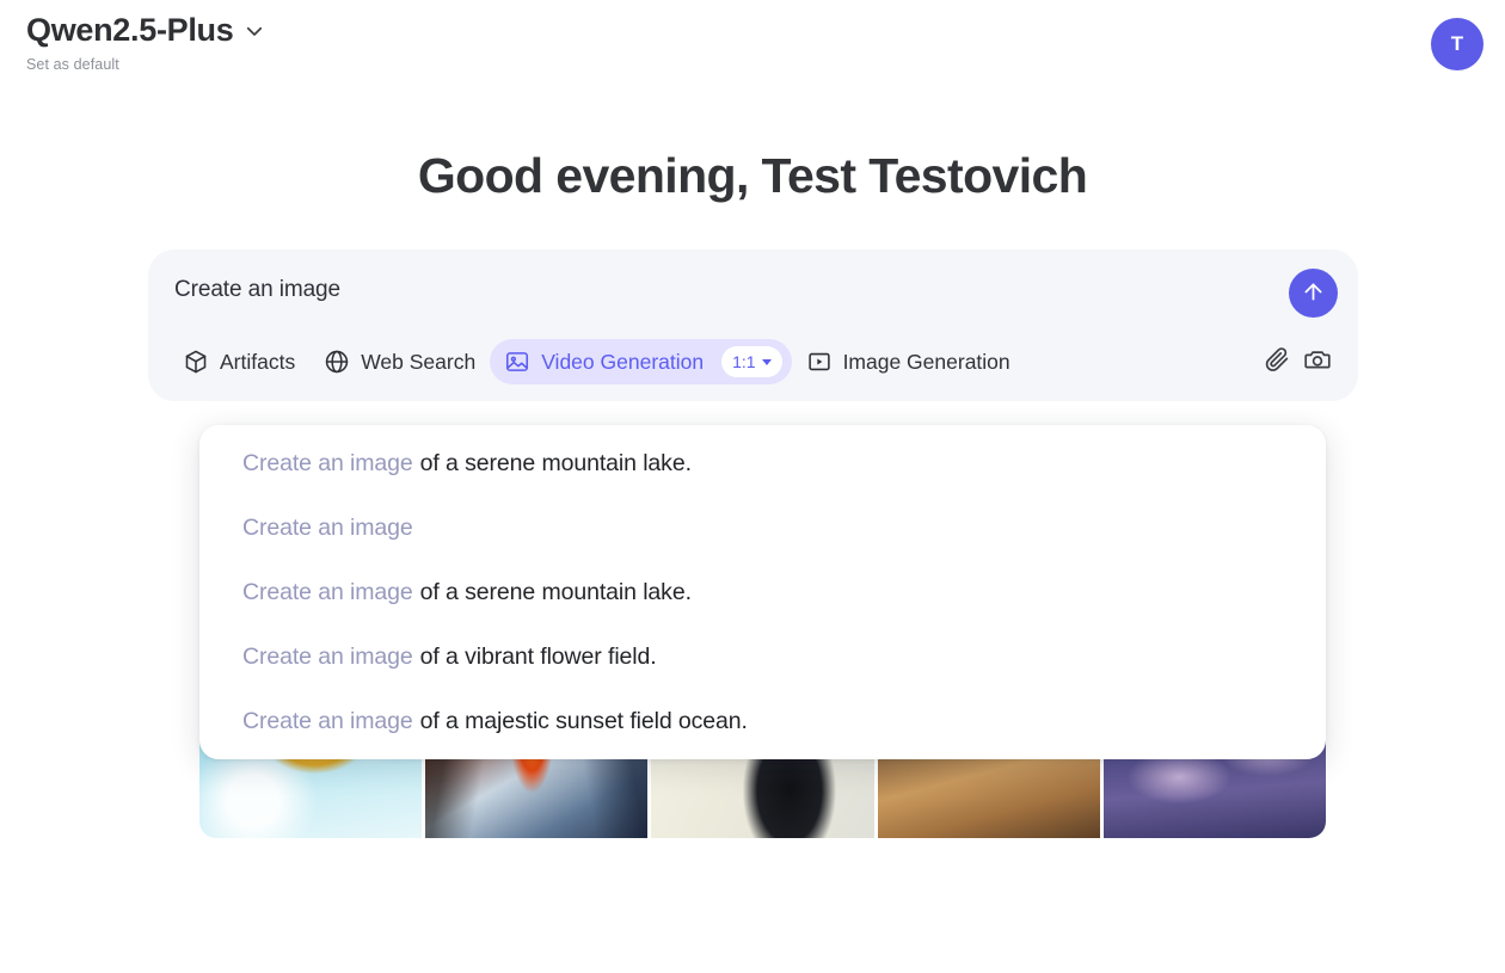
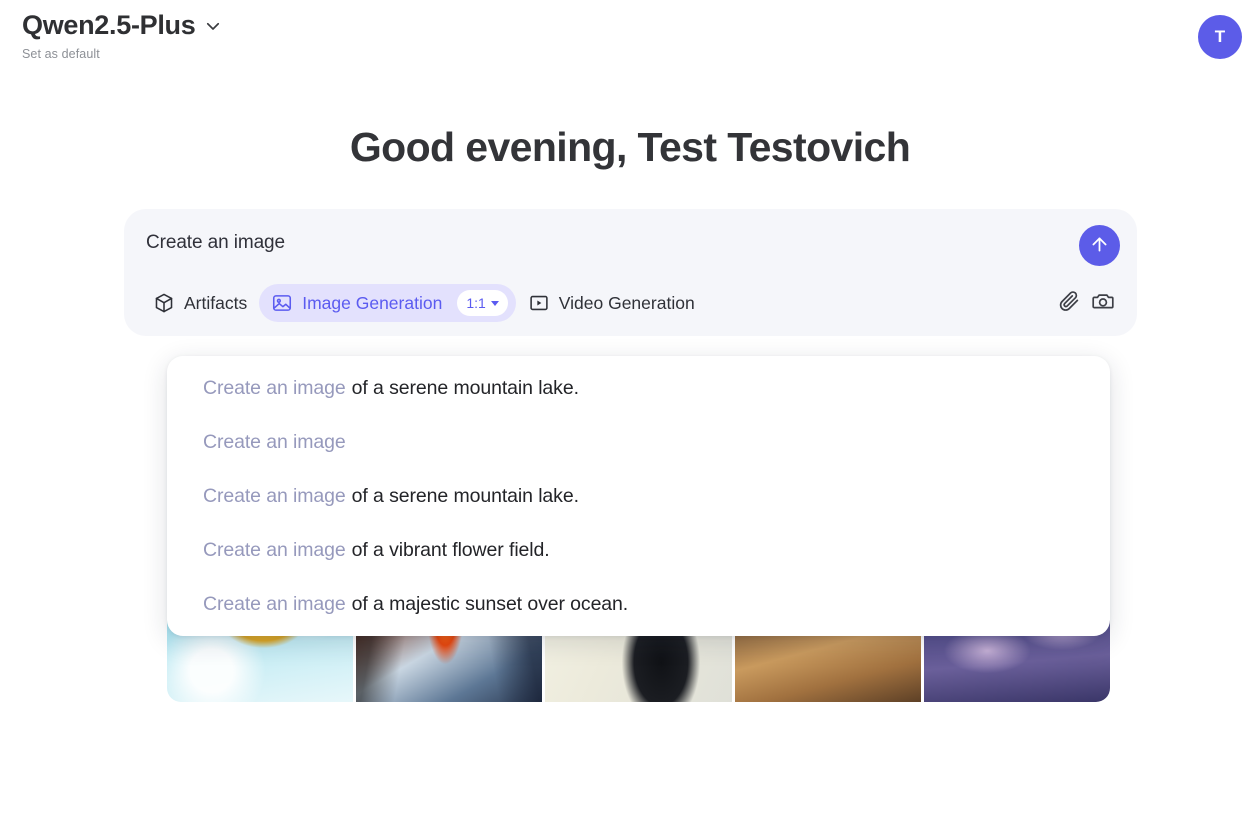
  Qwen2.5-Plus
  Set as default
  T
  Good evening, Test Testovich
  Create an image
  Artifacts
- Web Search
- Video Generation
+ Image Generation
  1:1
- Image Generation
+ Video Generation
  Create an image
  of a serene mountain lake.
  Create an image
  Create an image
  of a serene mountain lake.
  Create an image
  of a vibrant flower field.
  Create an image
- of a majestic sunset field ocean.
+ of a majestic sunset over ocean.
